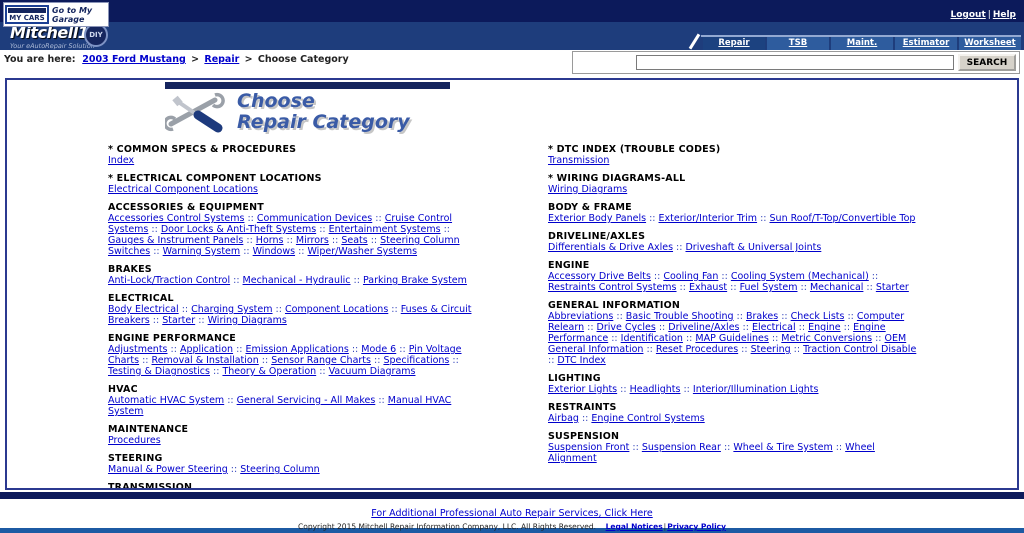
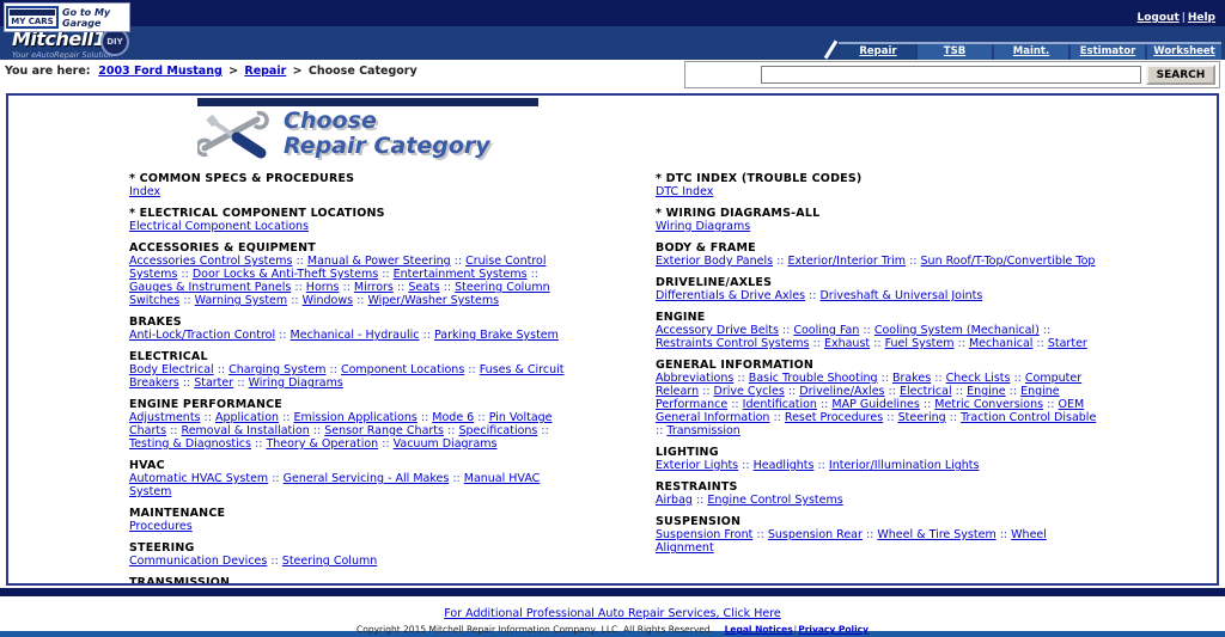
  MY CARS
  Go to My Garage
  Logout | Help
  Mitchell1
  Your eAutoRepair Solutio
  DIY
  Repair
  TSB
  Maint.
  Estimator
  Worksheet
  You are here: 2003 Ford Mustang > Repair > Choose Category
  SEARCH
  Choose
  Repair Category
  * COMMON SPECS & PROCEDURES
  Index
  * ELECTRICAL COMPONENT LOCATIONS
  Electrical Component Locations
  ACCESSORIES & EQUIPMENT
- Accessories Control Systems :: Communication Devices :: Cruise Control Systems :: Door Locks & Anti-Theft Systems :: Entertainment Systems :: Gauges & Instrument Panels :: Horns :: Mirrors :: Seats :: Steering Column Switches :: Warning System :: Windows :: Wiper/Washer Systems
+ Accessories Control Systems :: Manual & Power Steering :: Cruise Control Systems :: Door Locks & Anti-Theft Systems :: Entertainment Systems :: Gauges & Instrument Panels :: Horns :: Mirrors :: Seats :: Steering Column Switches :: Warning System :: Windows :: Wiper/Washer Systems
  BRAKES
  Anti-Lock/Traction Control :: Mechanical - Hydraulic :: Parking Brake System
  ELECTRICAL
  Body Electrical :: Charging System :: Component Locations :: Fuses & Circuit Breakers :: Starter :: Wiring Diagrams
  ENGINE PERFORMANCE
  Adjustments :: Application :: Emission Applications :: Mode 6 :: Pin Voltage Charts :: Removal & Installation :: Sensor Range Charts :: Specifications :: Testing & Diagnostics :: Theory & Operation :: Vacuum Diagrams
  HVAC
  Automatic HVAC System :: General Servicing - All Makes :: Manual HVAC System
  MAINTENANCE
  Procedures
  STEERING
- Manual & Power Steering :: Steering Column
+ Communication Devices :: Steering Column
  TRANSMISSION
  * DTC INDEX (TROUBLE CODES)
- Transmission
+ DTC Index
  * WIRING DIAGRAMS-ALL
  Wiring Diagrams
  BODY & FRAME
  Exterior Body Panels :: Exterior/Interior Trim :: Sun Roof/T-Top/Convertible Top
  DRIVELINE/AXLES
  Differentials & Drive Axles :: Driveshaft & Universal Joints
  ENGINE
  Accessory Drive Belts :: Cooling Fan :: Cooling System (Mechanical) :: Restraints Control Systems :: Exhaust :: Fuel System :: Mechanical :: Starter
  GENERAL INFORMATION
- Abbreviations :: Basic Trouble Shooting :: Brakes :: Check Lists :: Computer Relearn :: Drive Cycles :: Driveline/Axles :: Electrical :: Engine :: Engine Performance :: Identification :: MAP Guidelines :: Metric Conversions :: OEM General Information :: Reset Procedures :: Steering :: Traction Control Disable :: DTC Index
+ Abbreviations :: Basic Trouble Shooting :: Brakes :: Check Lists :: Computer Relearn :: Drive Cycles :: Driveline/Axles :: Electrical :: Engine :: Engine Performance :: Identification :: MAP Guidelines :: Metric Conversions :: OEM General Information :: Reset Procedures :: Steering :: Traction Control Disable :: Transmission
  LIGHTING
  Exterior Lights :: Headlights :: Interior/Illumination Lights
  RESTRAINTS
  Airbag :: Engine Control Systems
  SUSPENSION
  Suspension Front :: Suspension Rear :: Wheel & Tire System :: Wheel Alignment
  For Additional Professional Auto Repair Services, Click Here
  Copyright 2015 Mitchell Repair Information Company, LLC. All Rights Reserved. Legal Notices|Privacy Policy
